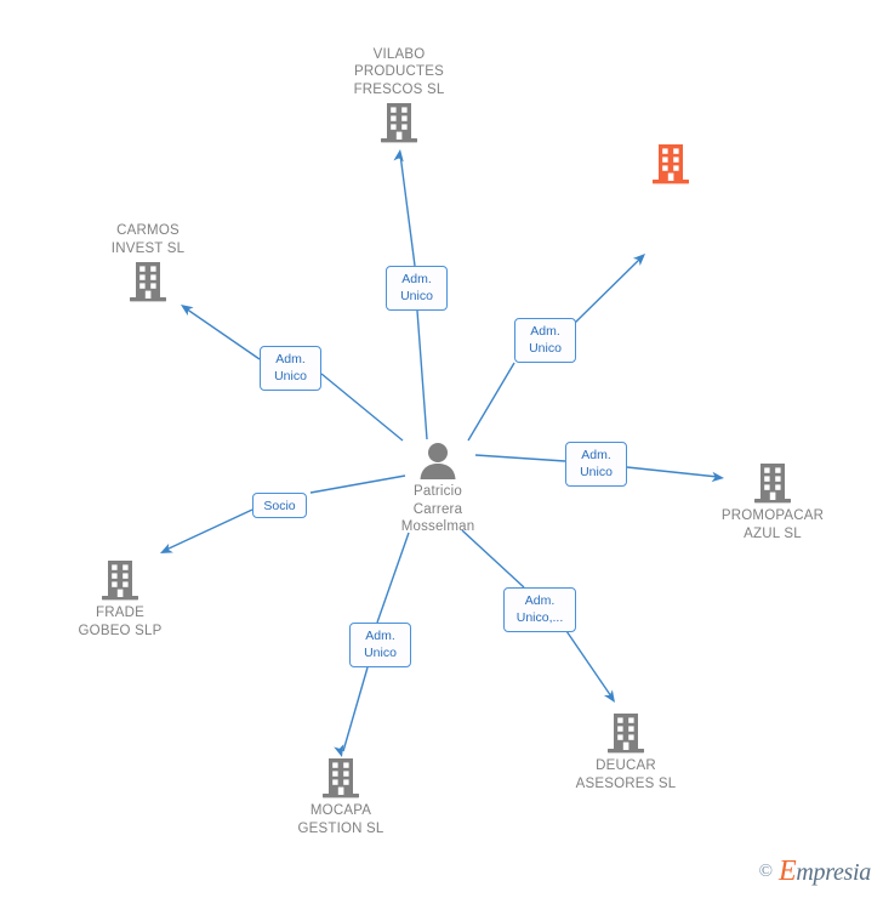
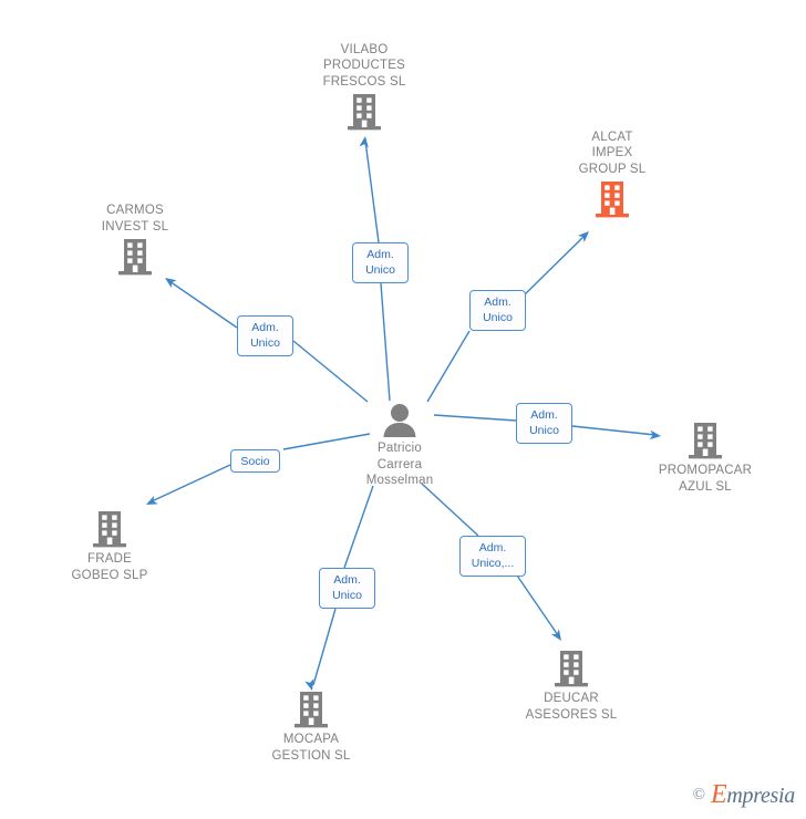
  VILABO
  PRODUCTES
  FRESCOS SL
+ ALCAT
+ IMPEX
+ GROUP SL
  CARMOS
  INVEST SL
  PROMOPACAR
  AZUL SL
  FRADE
  GOBEO SLP
  MOCAPA
  GESTION SL
  DEUCAR
  ASESORES SL
  Patricio
  Carrera
  Mosselman
  Adm.
  Unico
  Adm.
  Unico
  Adm.
  Unico
  Adm.
  Unico
  Socio
  Adm.
  Unico
  Adm.
  Unico,...
  ©
  Empresia
